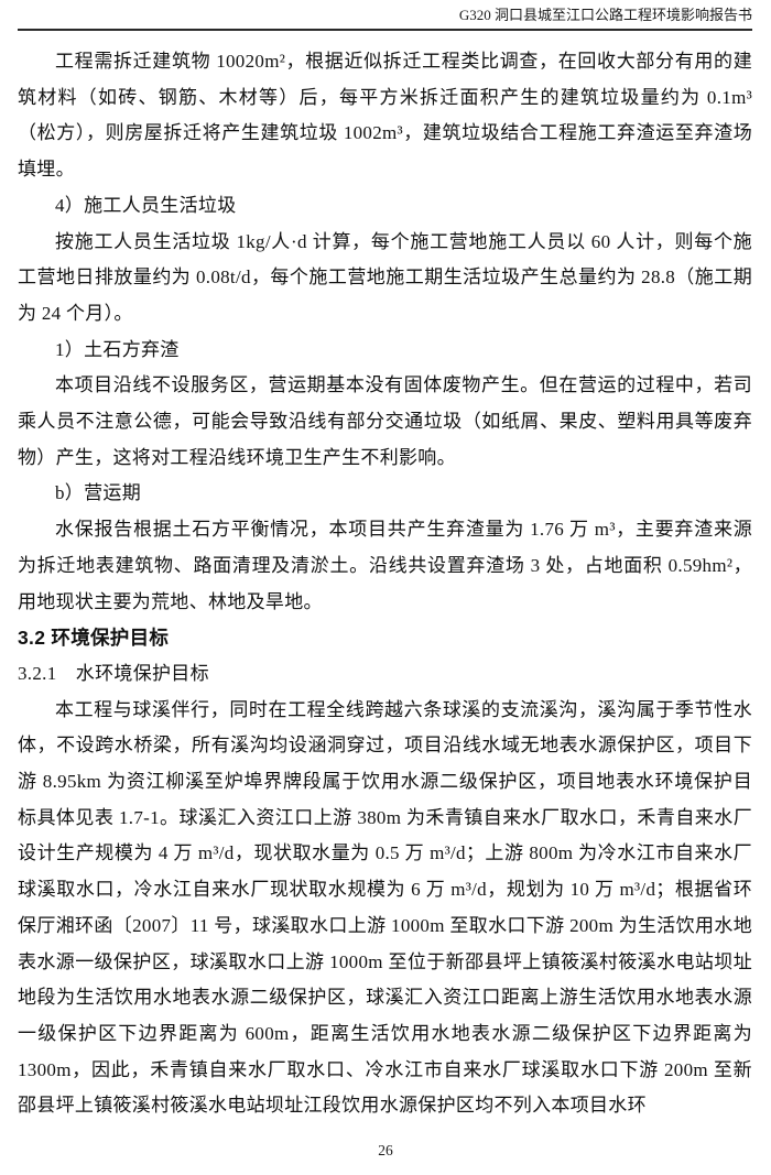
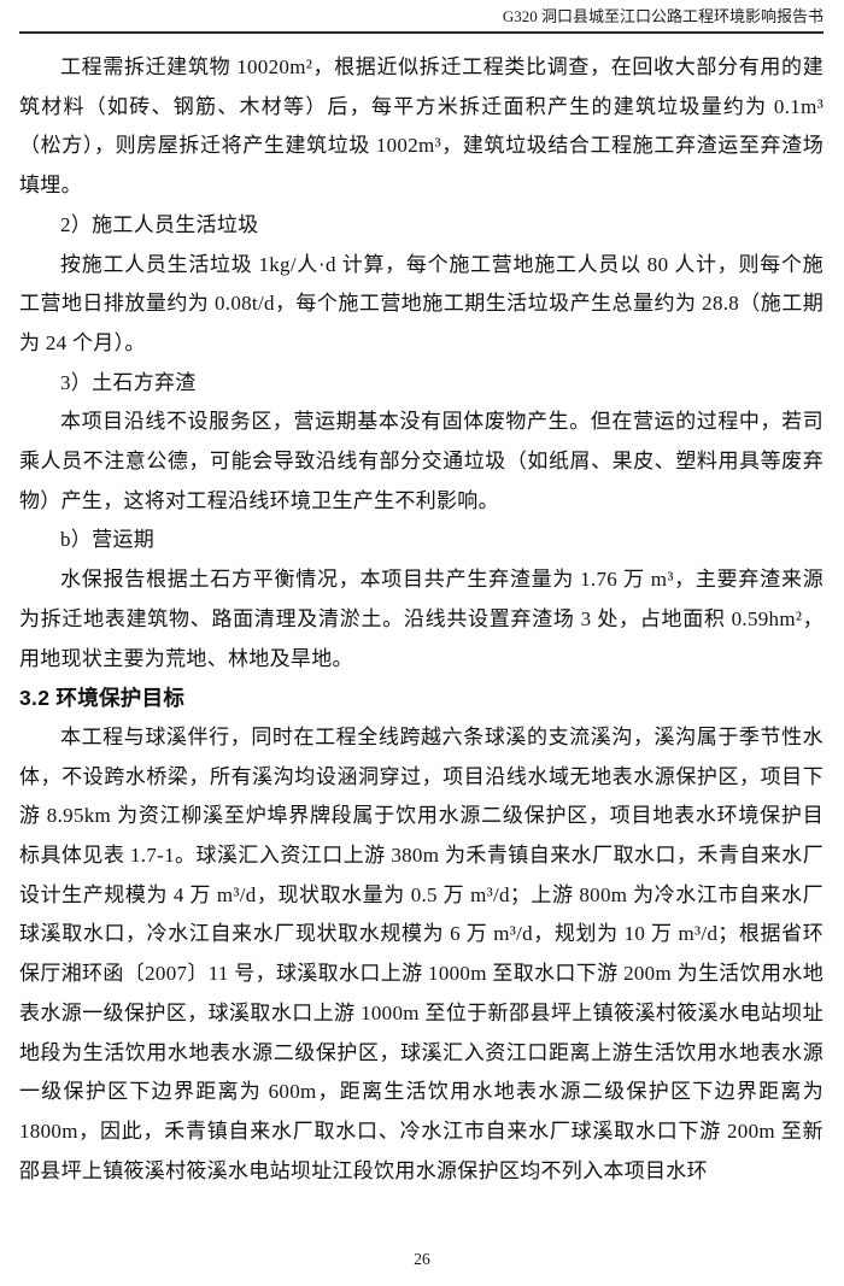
  G320 洞口县城至江口公路工程环境影响报告书
  工程需拆迁建筑物 10020m²，根据近似拆迁工程类比调查，在回收大部分有用的建筑材料（如砖、钢筋、木材等）后，每平方米拆迁面积产生的建筑垃圾量约为 0.1m³（松方），则房屋拆迁将产生建筑垃圾 1002m³，建筑垃圾结合工程施工弃渣运至弃渣场填埋。
- 4）施工人员生活垃圾
+ 2）施工人员生活垃圾
- 按施工人员生活垃圾 1kg/人·d 计算，每个施工营地施工人员以 60 人计，则每个施工营地日排放量约为 0.08t/d，每个施工营地施工期生活垃圾产生总量约为 28.8（施工期为 24 个月）。
+ 按施工人员生活垃圾 1kg/人·d 计算，每个施工营地施工人员以 80 人计，则每个施工营地日排放量约为 0.08t/d，每个施工营地施工期生活垃圾产生总量约为 28.8（施工期为 24 个月）。
- 1）土石方弃渣
+ 3）土石方弃渣
  本项目沿线不设服务区，营运期基本没有固体废物产生。但在营运的过程中，若司乘人员不注意公德，可能会导致沿线有部分交通垃圾（如纸屑、果皮、塑料用具等废弃物）产生，这将对工程沿线环境卫生产生不利影响。
  b）营运期
  水保报告根据土石方平衡情况，本项目共产生弃渣量为 1.76 万 m³，主要弃渣来源为拆迁地表建筑物、路面清理及清淤土。沿线共设置弃渣场 3 处，占地面积 0.59hm²，用地现状主要为荒地、林地及旱地。
  3.2 环境保护目标
- 3.2.1 水环境保护目标
- 本工程与球溪伴行，同时在工程全线跨越六条球溪的支流溪沟，溪沟属于季节性水体，不设跨水桥梁，所有溪沟均设涵洞穿过，项目沿线水域无地表水源保护区，项目下游 8.95km 为资江柳溪至炉埠界牌段属于饮用水源二级保护区，项目地表水环境保护目标具体见表 1.7-1。球溪汇入资江口上游 380m 为禾青镇自来水厂取水口，禾青自来水厂设计生产规模为 4 万 m³/d，现状取水量为 0.5 万 m³/d；上游 800m 为冷水江市自来水厂球溪取水口，冷水江自来水厂现状取水规模为 6 万 m³/d，规划为 10 万 m³/d；根据省环保厅湘环函〔2007〕11 号，球溪取水口上游 1000m 至取水口下游 200m 为生活饮用水地表水源一级保护区，球溪取水口上游 1000m 至位于新邵县坪上镇筱溪村筱溪水电站坝址地段为生活饮用水地表水源二级保护区，球溪汇入资江口距离上游生活饮用水地表水源一级保护区下边界距离为 600m，距离生活饮用水地表水源二级保护区下边界距离为 1300m，因此，禾青镇自来水厂取水口、冷水江市自来水厂球溪取水口下游 200m 至新邵县坪上镇筱溪村筱溪水电站坝址江段饮用水源保护区均不列入本项目水环
+ 本工程与球溪伴行，同时在工程全线跨越六条球溪的支流溪沟，溪沟属于季节性水体，不设跨水桥梁，所有溪沟均设涵洞穿过，项目沿线水域无地表水源保护区，项目下游 8.95km 为资江柳溪至炉埠界牌段属于饮用水源二级保护区，项目地表水环境保护目标具体见表 1.7-1。球溪汇入资江口上游 380m 为禾青镇自来水厂取水口，禾青自来水厂设计生产规模为 4 万 m³/d，现状取水量为 0.5 万 m³/d；上游 800m 为冷水江市自来水厂球溪取水口，冷水江自来水厂现状取水规模为 6 万 m³/d，规划为 10 万 m³/d；根据省环保厅湘环函〔2007〕11 号，球溪取水口上游 1000m 至取水口下游 200m 为生活饮用水地表水源一级保护区，球溪取水口上游 1000m 至位于新邵县坪上镇筱溪村筱溪水电站坝址地段为生活饮用水地表水源二级保护区，球溪汇入资江口距离上游生活饮用水地表水源一级保护区下边界距离为 600m，距离生活饮用水地表水源二级保护区下边界距离为 1800m，因此，禾青镇自来水厂取水口、冷水江市自来水厂球溪取水口下游 200m 至新邵县坪上镇筱溪村筱溪水电站坝址江段饮用水源保护区均不列入本项目水环
  26
